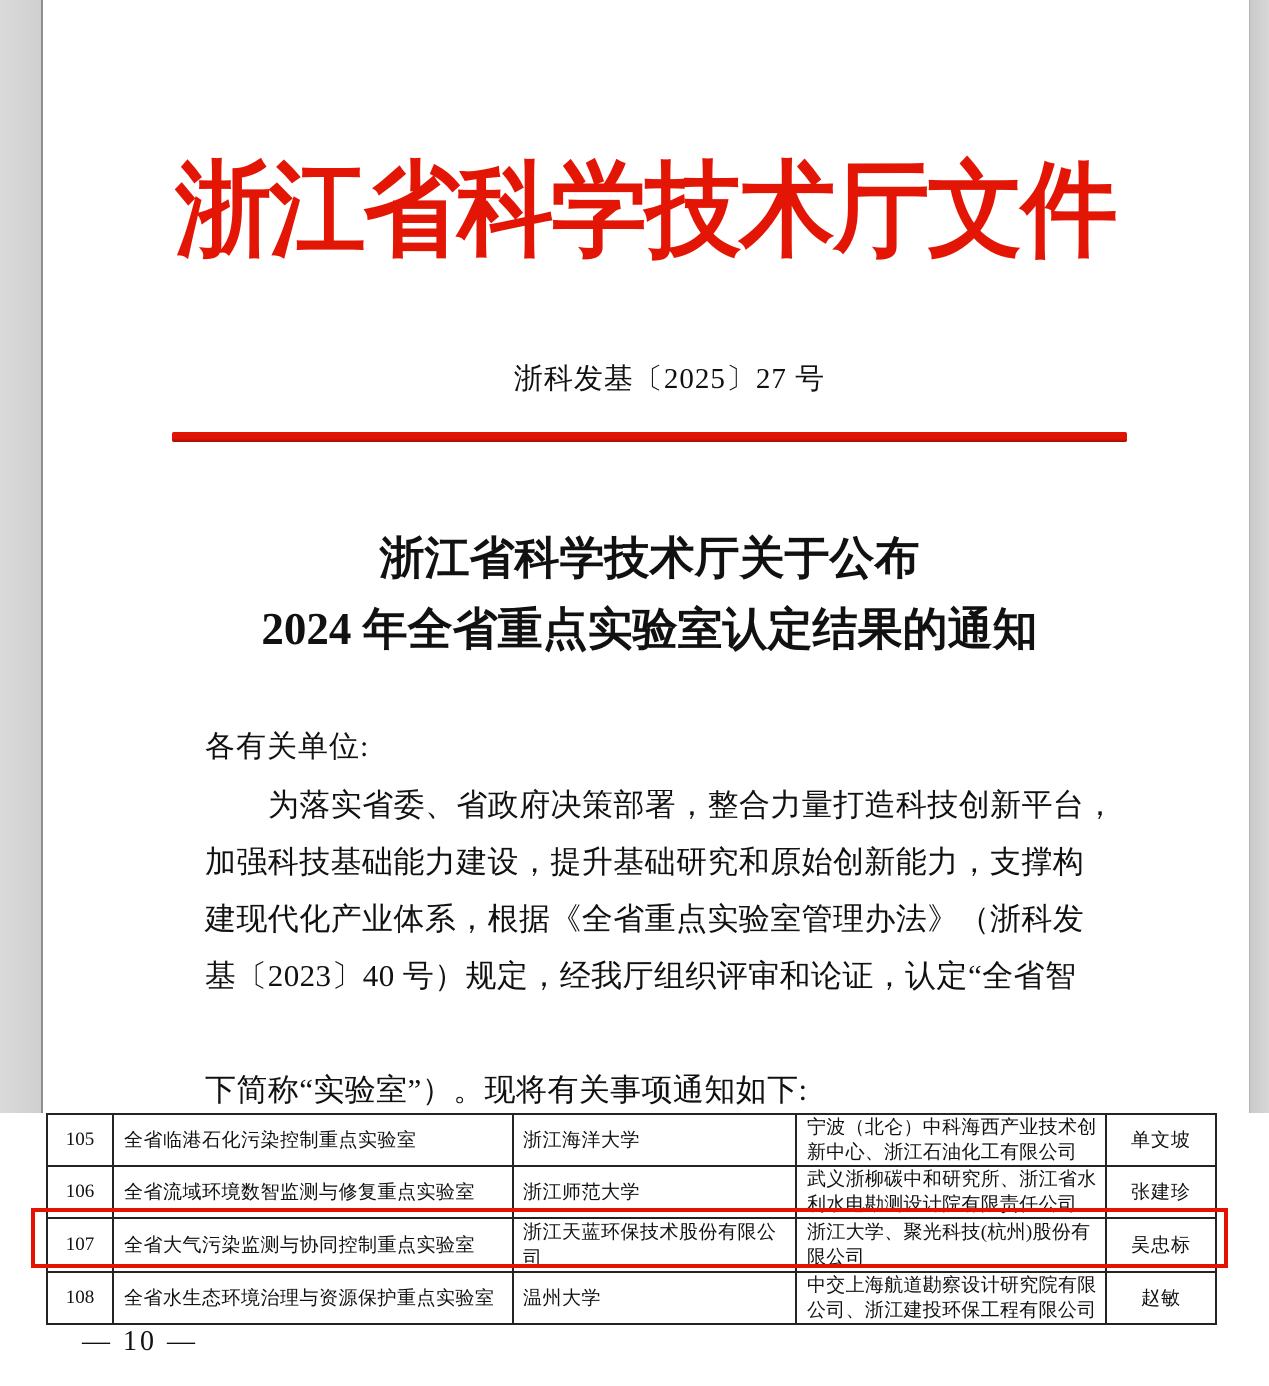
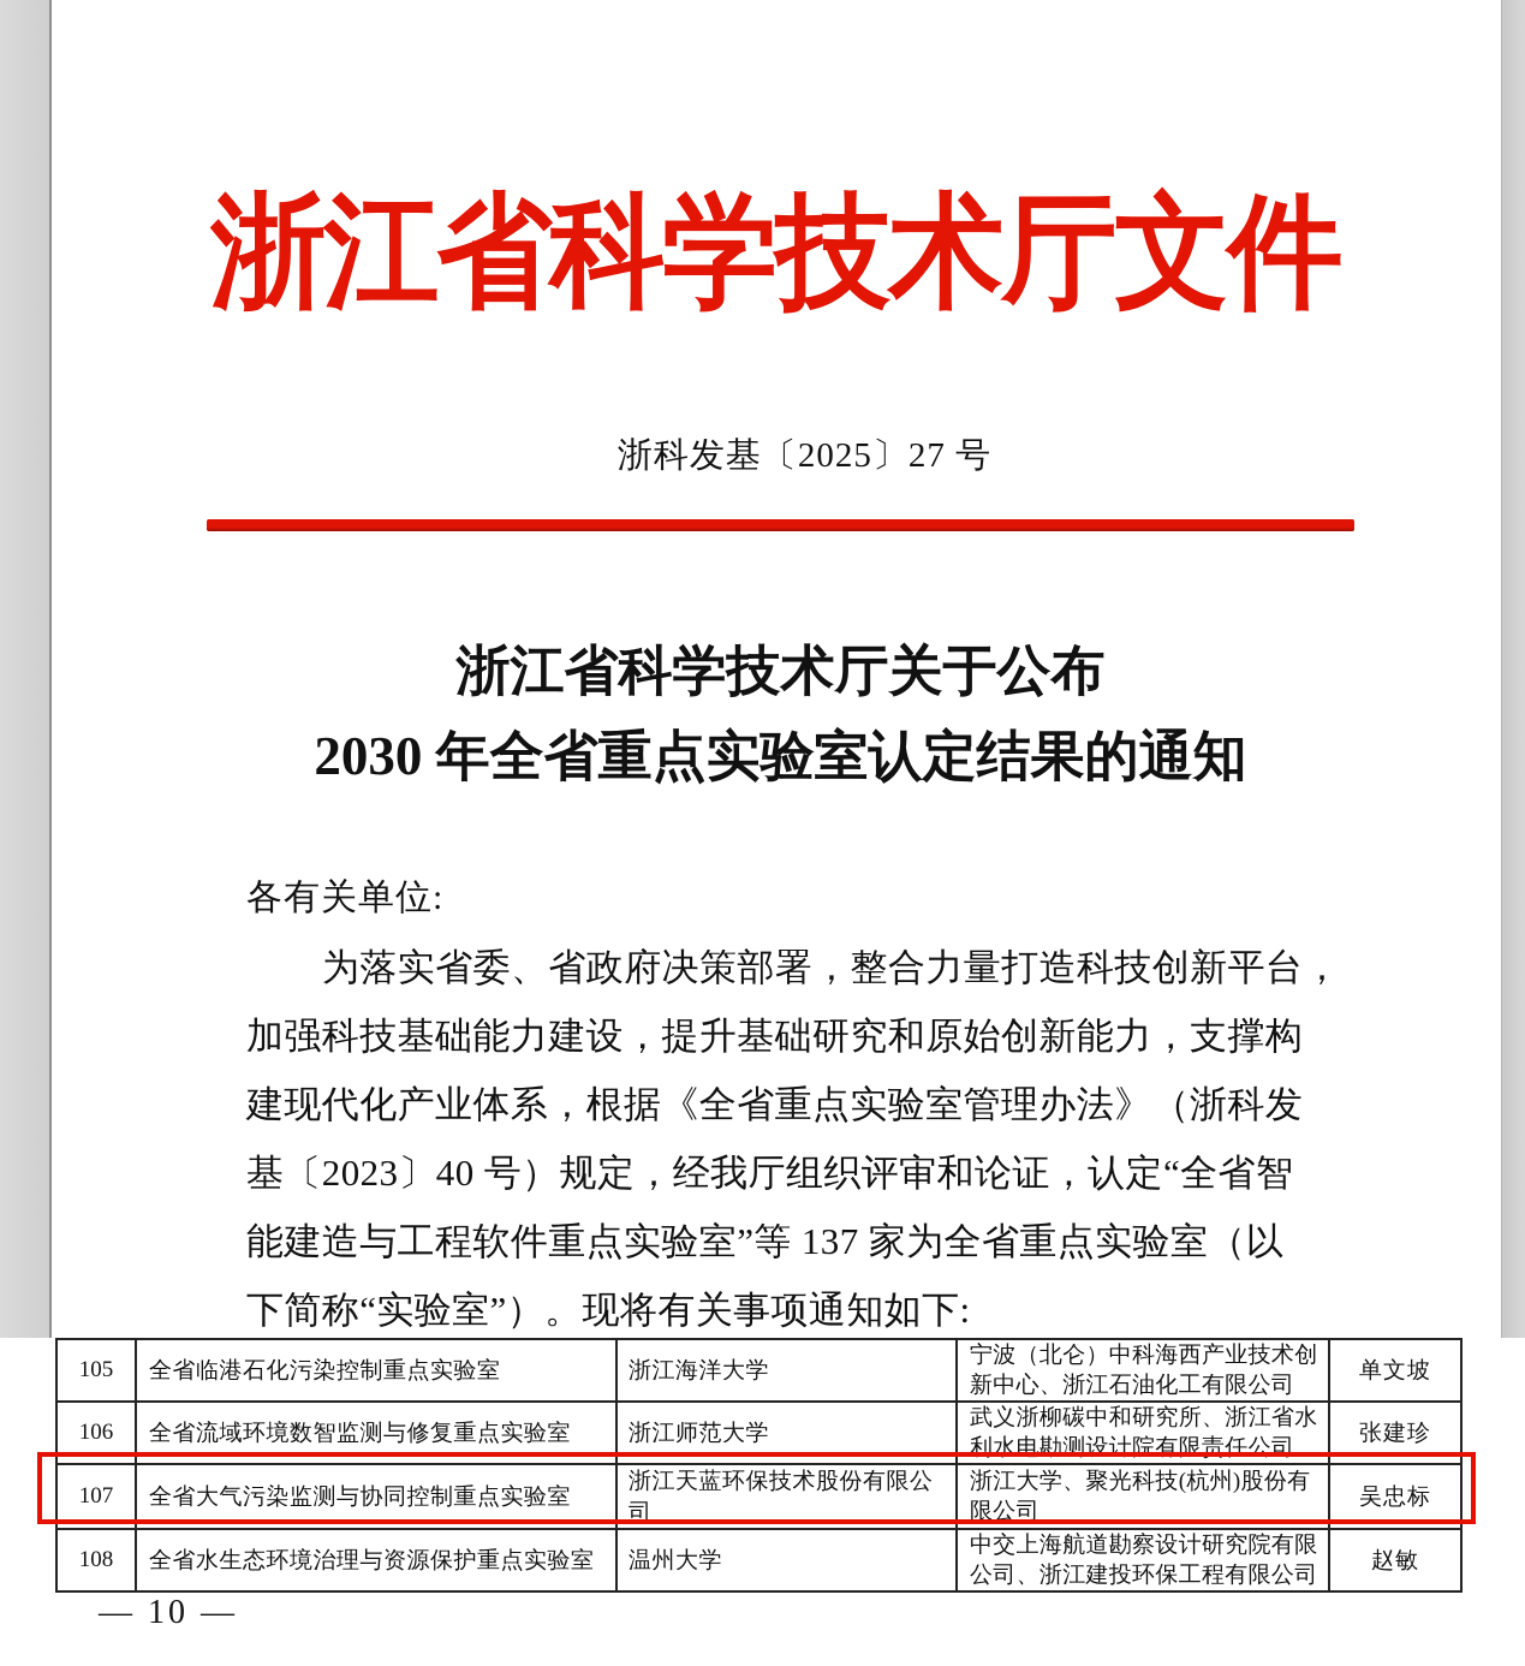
  浙江省科学技术厅文件
  浙科发基〔2025〕27 号
  浙江省科学技术厅关于公布
- 2024 年全省重点实验室认定结果的通知
+ 2030 年全省重点实验室认定结果的通知
  各有关单位:
  为落实省委、省政府决策部署，整合力量打造科技创新平台，
  加强科技基础能力建设，提升基础研究和原始创新能力，支撑构
  建现代化产业体系，根据《全省重点实验室管理办法》（浙科发
  基〔2023〕40 号）规定，经我厅组织评审和论证，认定“全省智
+ 能建造与工程软件重点实验室”等 137 家为全省重点实验室（以
  下简称“实验室”）。现将有关事项通知如下:
  105	全省临港石化污染控制重点实验室	浙江海洋大学	宁波（北仑）中科海西产业技术创新中心、浙江石油化工有限公司	单文坡
  106	全省流域环境数智监测与修复重点实验室	浙江师范大学	武义浙柳碳中和研究所、浙江省水利水电勘测设计院有限责任公司	张建珍
  107	全省大气污染监测与协同控制重点实验室	浙江天蓝环保技术股份有限公司	浙江大学、聚光科技(杭州)股份有限公司	吴忠标
  108	全省水生态环境治理与资源保护重点实验室	温州大学	中交上海航道勘察设计研究院有限公司、浙江建投环保工程有限公司	赵敏
  — 10 —
